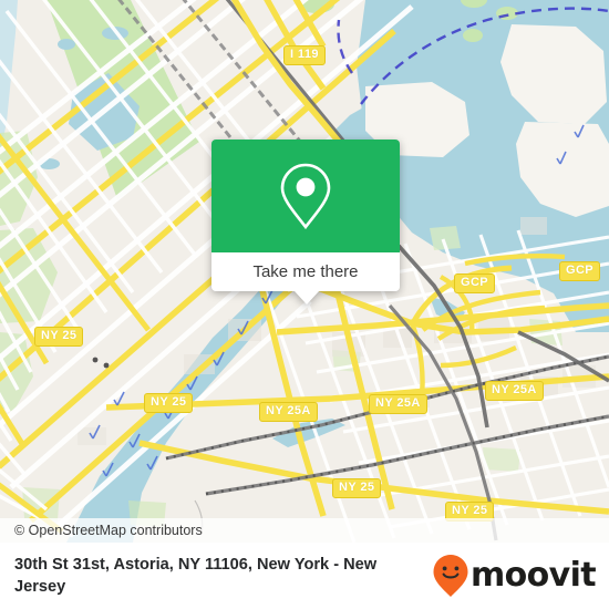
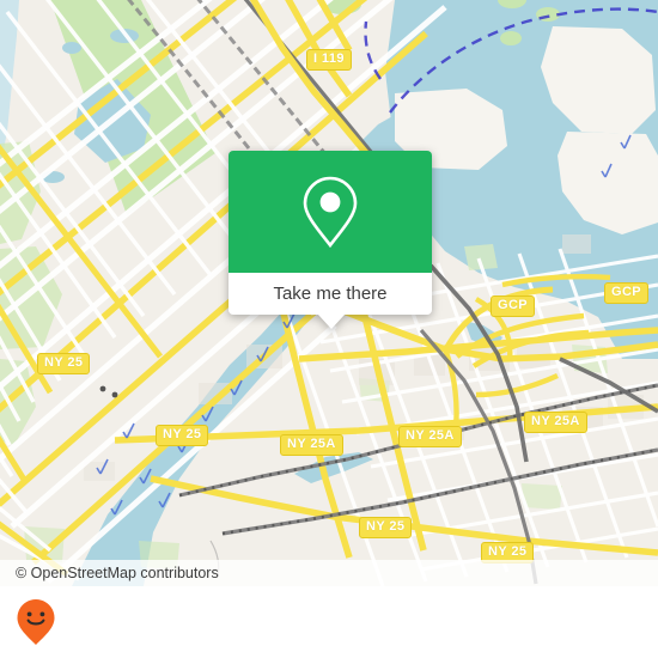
  I 119
  GCP
  GCP
  NY 25
  NY 25
  NY 25A
  NY 25A
  NY 25A
  NY 25
  NY 25
  © OpenStreetMap contributors
  Take me there
- 30th St 31st, Astoria, NY 11106, New York - New Jersey
- moovit
